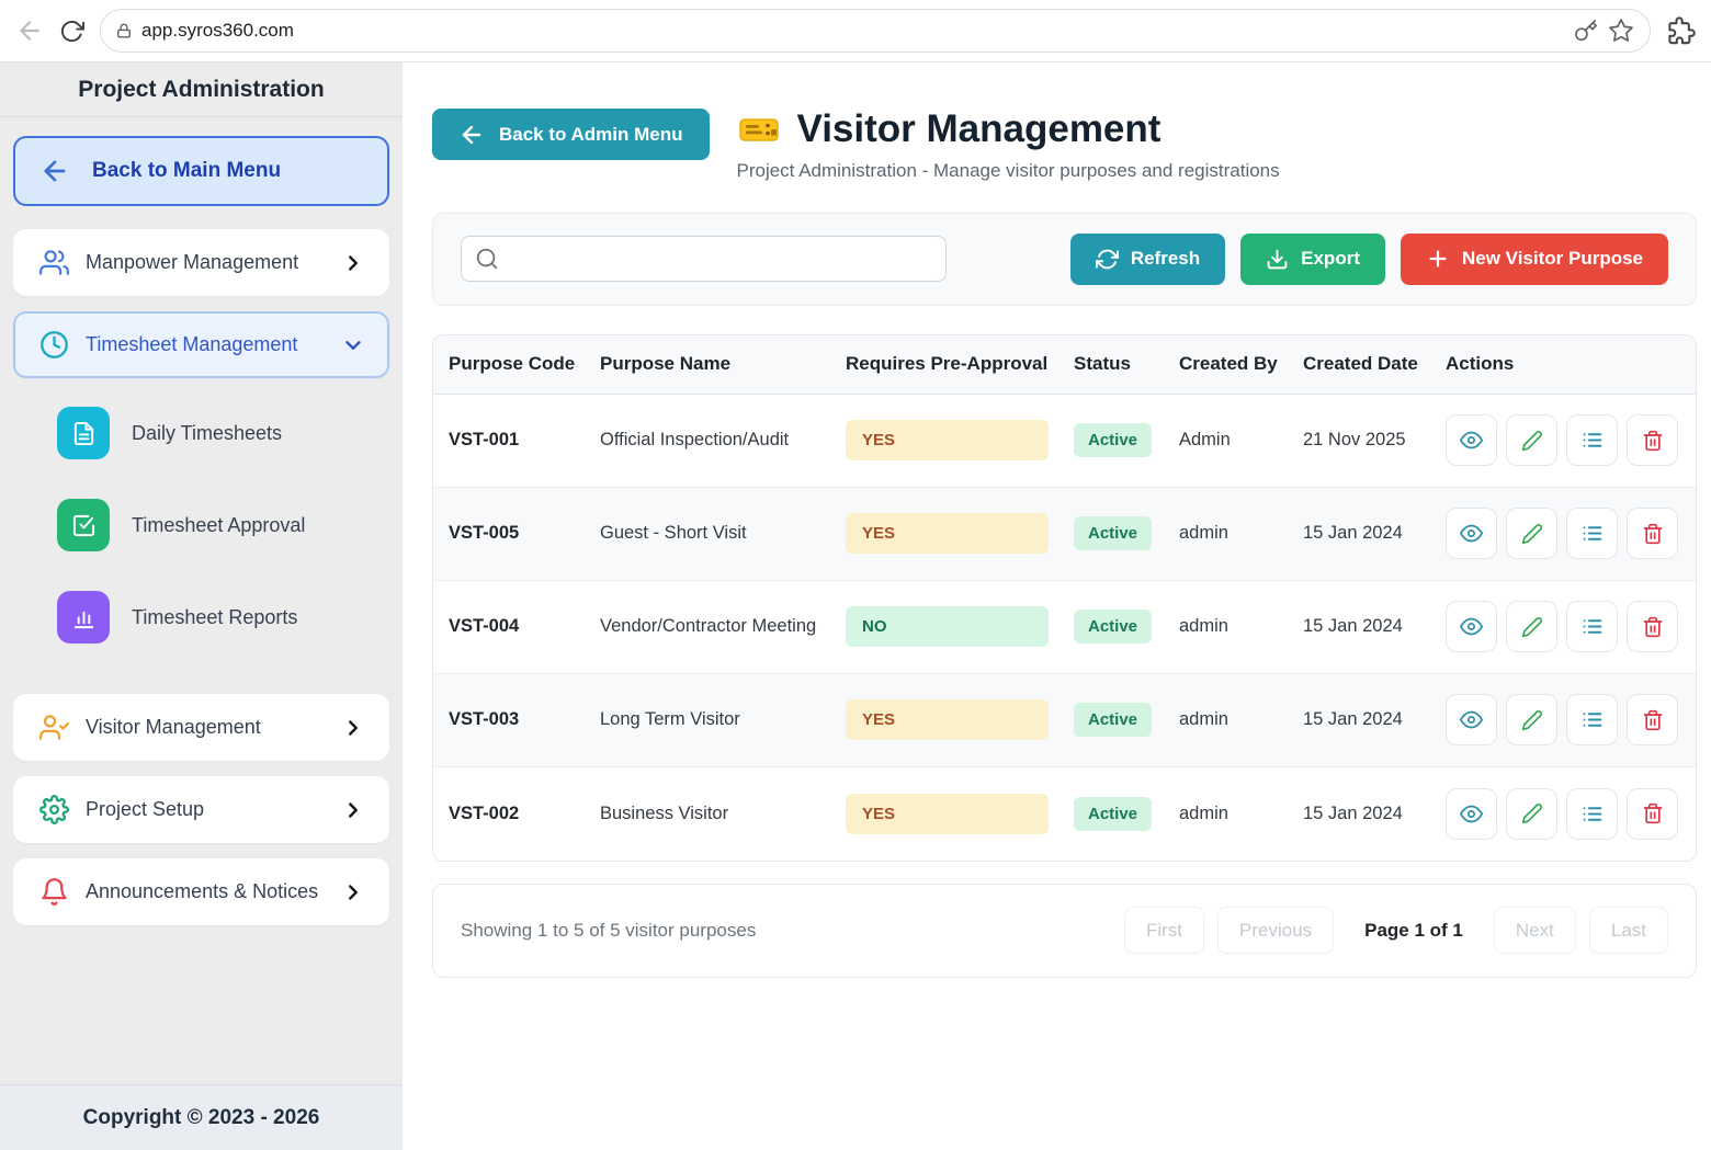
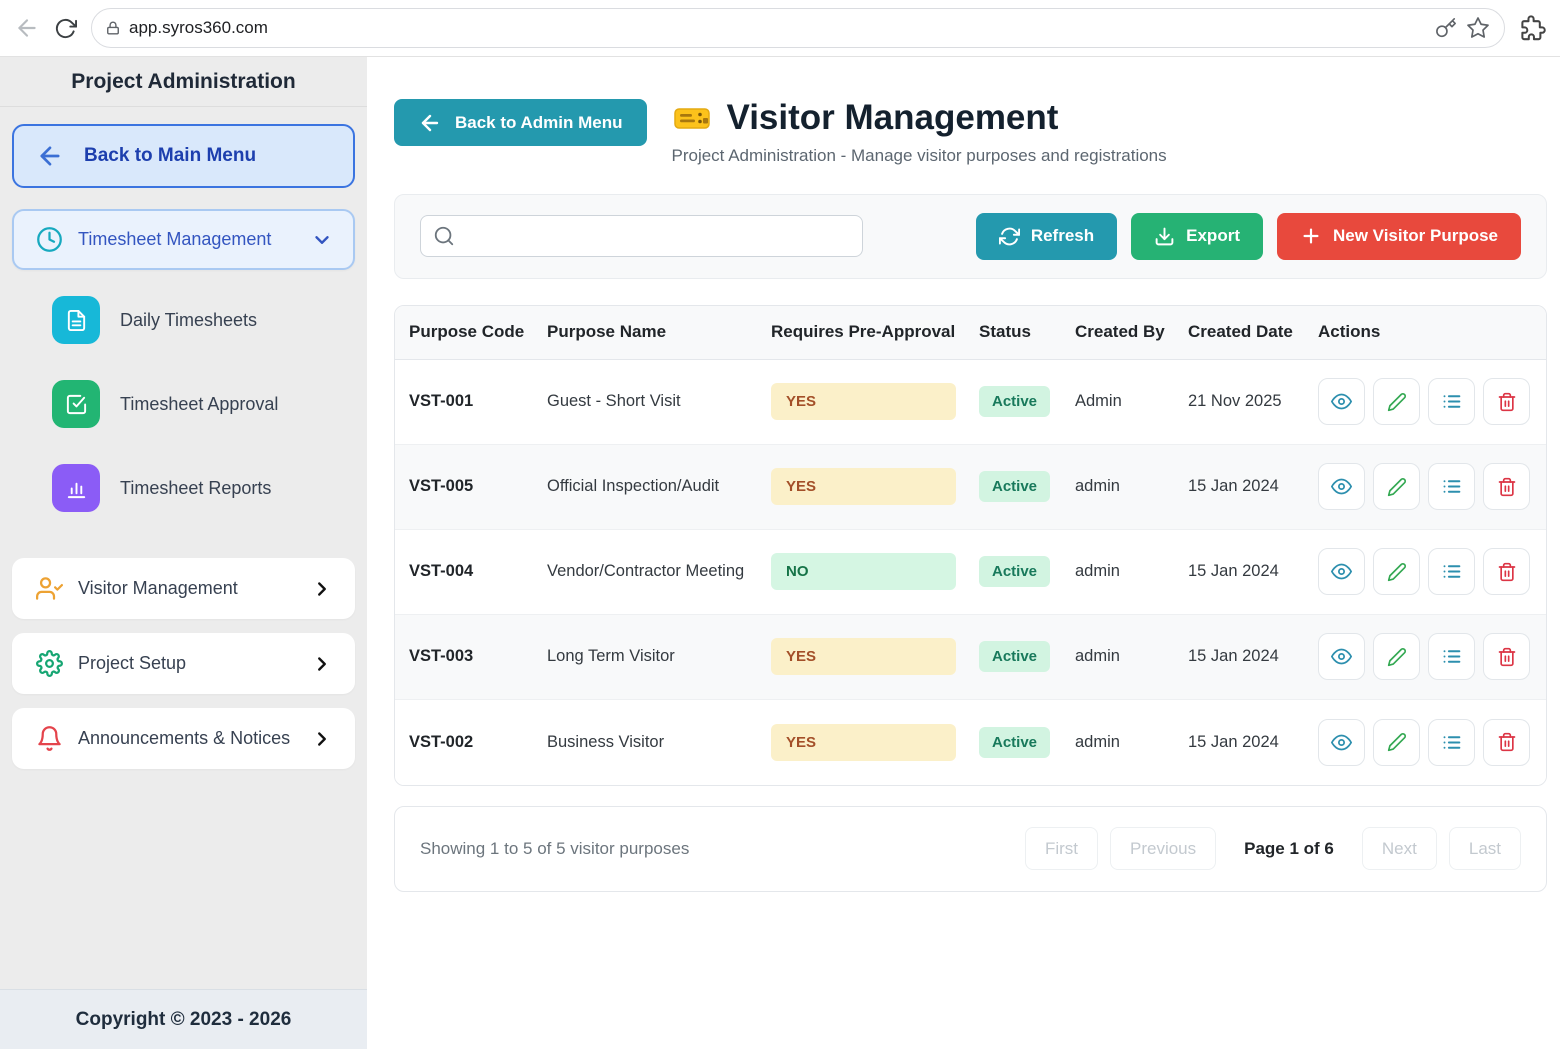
  app.syros360.com
  Project Administration
  Back to Main Menu
- Manpower Management
  Timesheet Management
  Daily Timesheets
  Timesheet Approval
  Timesheet Reports
  Visitor Management
  Project Setup
  Announcements & Notices
  Copyright © 2023 - 2026
  Back to Admin Menu
  Visitor Management
  Project Administration - Manage visitor purposes and registrations
  Refresh
  Export
  New Visitor Purpose
  Purpose Code
  Purpose Name
  Requires Pre-Approval
  Status
  Created By
  Created Date
  Actions
  VST-001
- Official Inspection/Audit
+ Guest - Short Visit
  YES
  Active
  Admin
  21 Nov 2025
  VST-005
- Guest - Short Visit
+ Official Inspection/Audit
  YES
  Active
  admin
  15 Jan 2024
  VST-004
  Vendor/Contractor Meeting
  NO
  Active
  admin
  15 Jan 2024
  VST-003
  Long Term Visitor
  YES
  Active
  admin
  15 Jan 2024
  VST-002
  Business Visitor
  YES
  Active
  admin
  15 Jan 2024
  Showing 1 to 5 of 5 visitor purposes
  First
  Previous
- Page 1 of 1
+ Page 1 of 6
  Next
  Last
